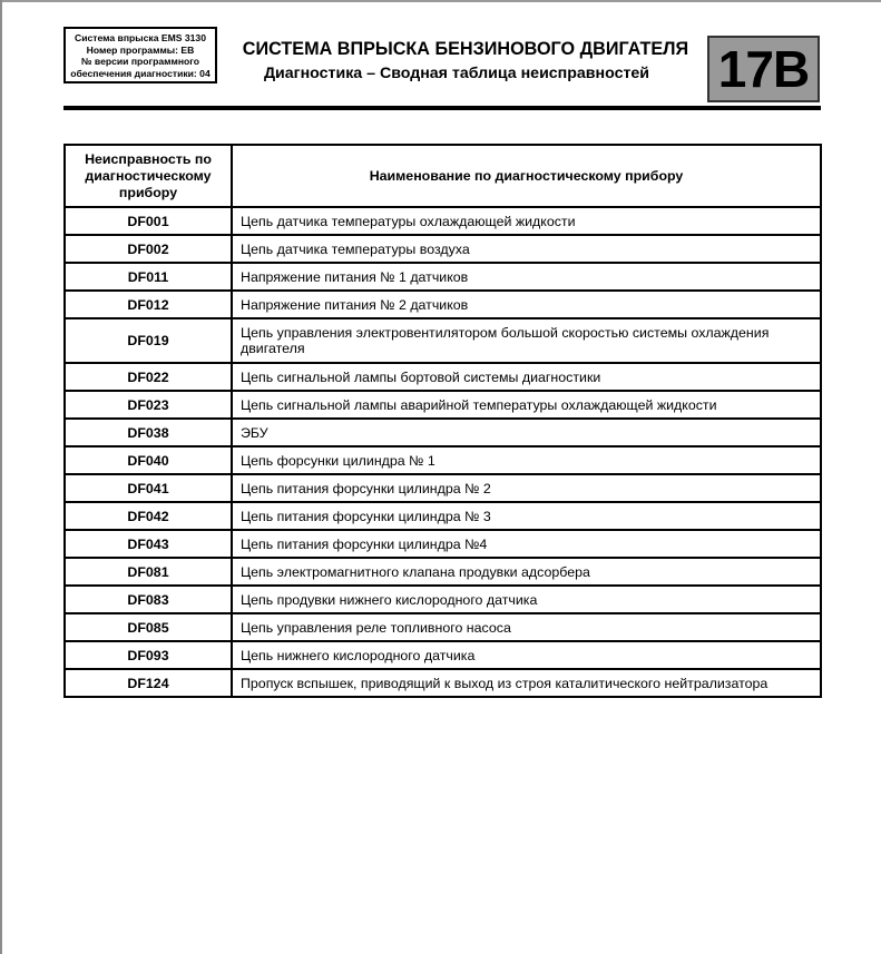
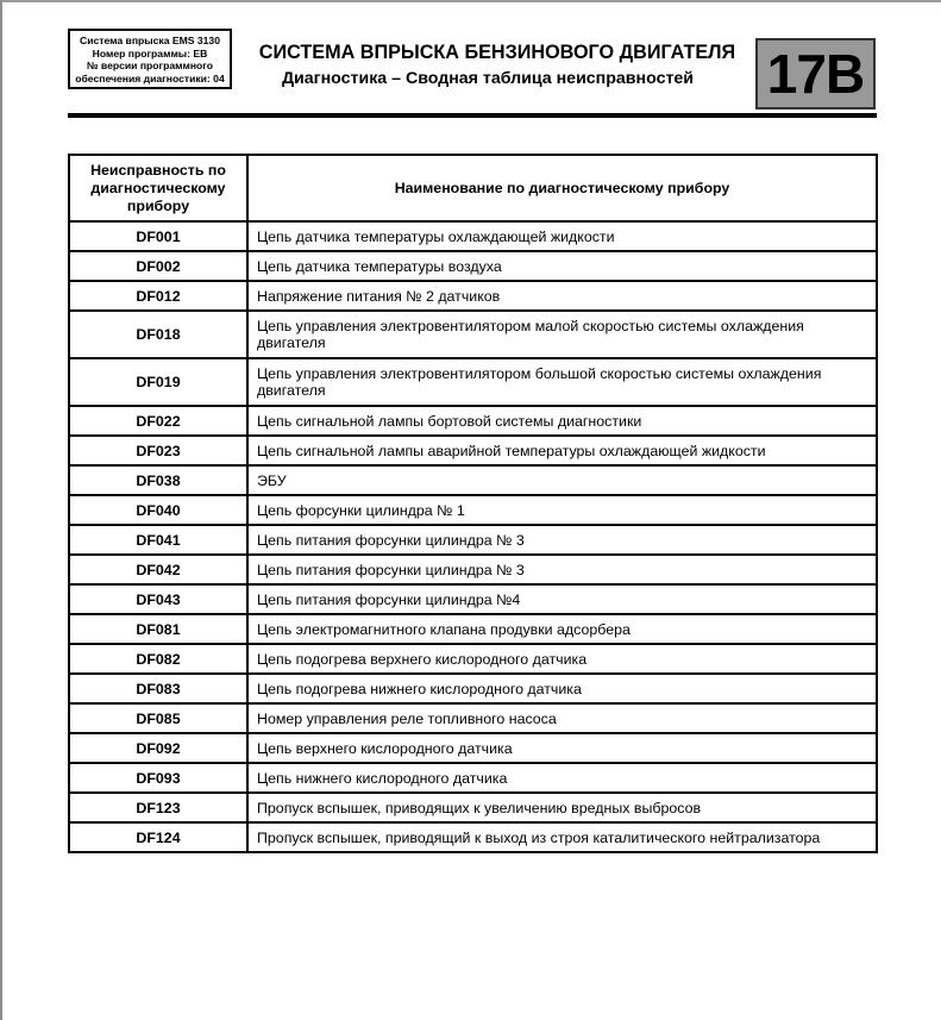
  Система впрыска EMS 3130
  Номер программы: ЕВ
  № версии программного
  обеспечения диагностики: 04
  СИСТЕМА ВПРЫСКА БЕНЗИНОВОГО ДВИГАТЕЛЯ
  Диагностика – Сводная таблица неисправностей
  17B
  Неисправность по диагностическому прибору	Наименование по диагностическому прибору
  DF001	Цепь датчика температуры охлаждающей жидкости
  DF002	Цепь датчика температуры воздуха
- DF011	Напряжение питания № 1 датчиков
  DF012	Напряжение питания № 2 датчиков
+ DF018	Цепь управления электровентилятором малой скоростью системы охлаждения двигателя
  DF019	Цепь управления электровентилятором большой скоростью системы охлаждения двигателя
  DF022	Цепь сигнальной лампы бортовой системы диагностики
  DF023	Цепь сигнальной лампы аварийной температуры охлаждающей жидкости
  DF038	ЭБУ
  DF040	Цепь форсунки цилиндра № 1
- DF041	Цепь питания форсунки цилиндра № 2
+ DF041	Цепь питания форсунки цилиндра № 3
  DF042	Цепь питания форсунки цилиндра № 3
  DF043	Цепь питания форсунки цилиндра №4
  DF081	Цепь электромагнитного клапана продувки адсорбера
+ DF082	Цепь подогрева верхнего кислородного датчика
- DF083	Цепь продувки нижнего кислородного датчика
+ DF083	Цепь подогрева нижнего кислородного датчика
- DF085	Цепь управления реле топливного насоса
+ DF085	Номер управления реле топливного насоса
+ DF092	Цепь верхнего кислородного датчика
  DF093	Цепь нижнего кислородного датчика
+ DF123	Пропуск вспышек, приводящих к увеличению вредных выбросов
  DF124	Пропуск вспышек, приводящий к выход из строя каталитического нейтрализатора
